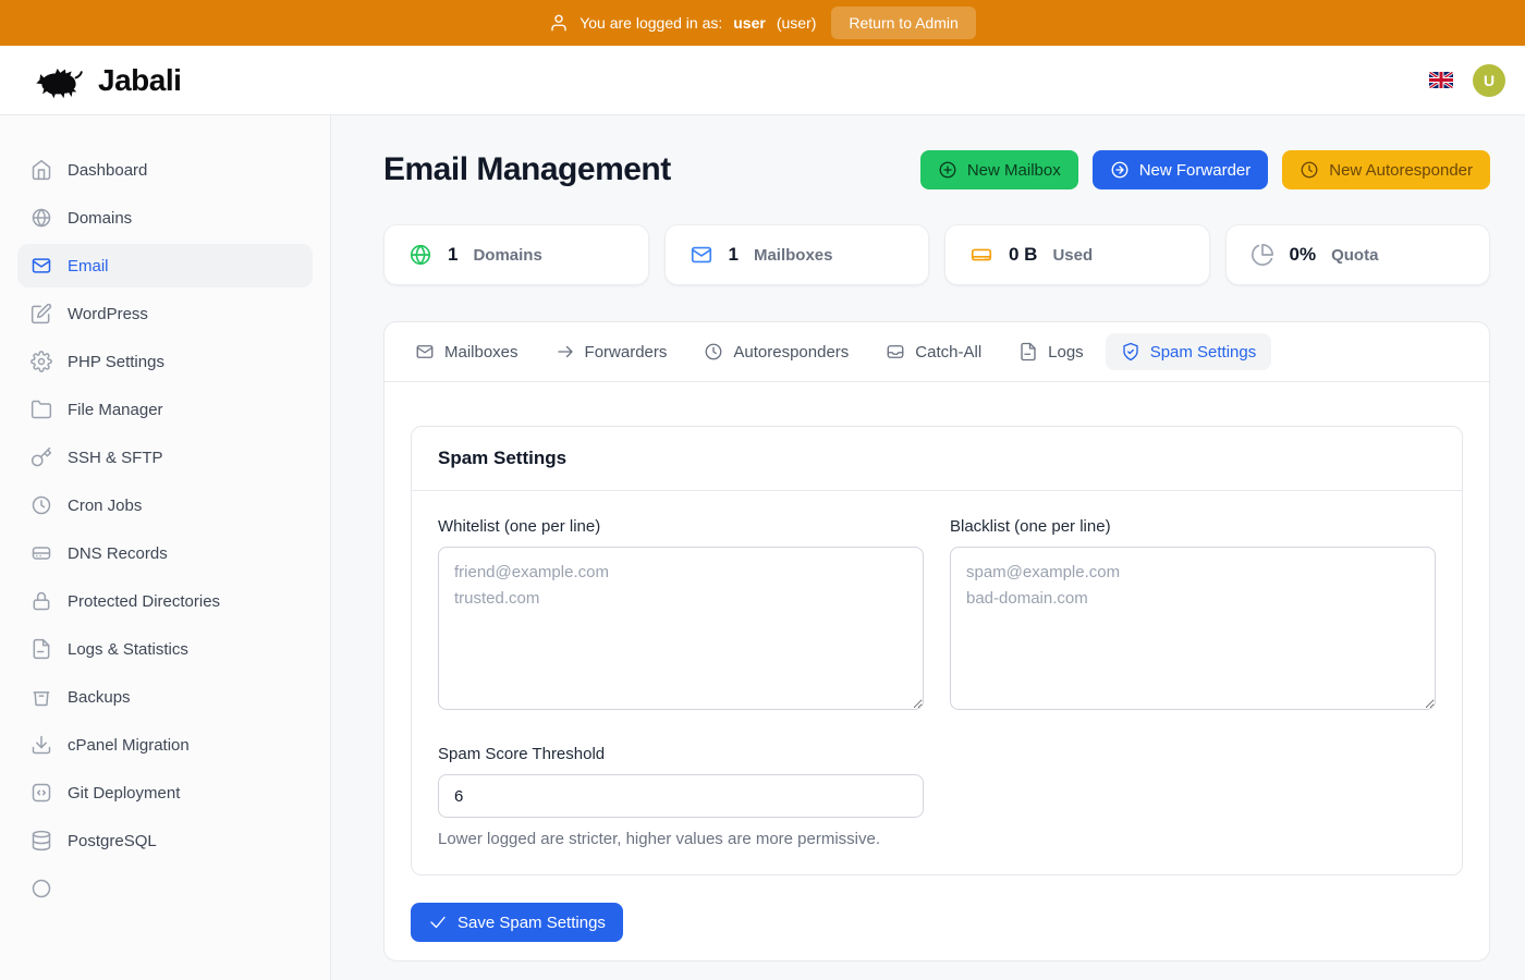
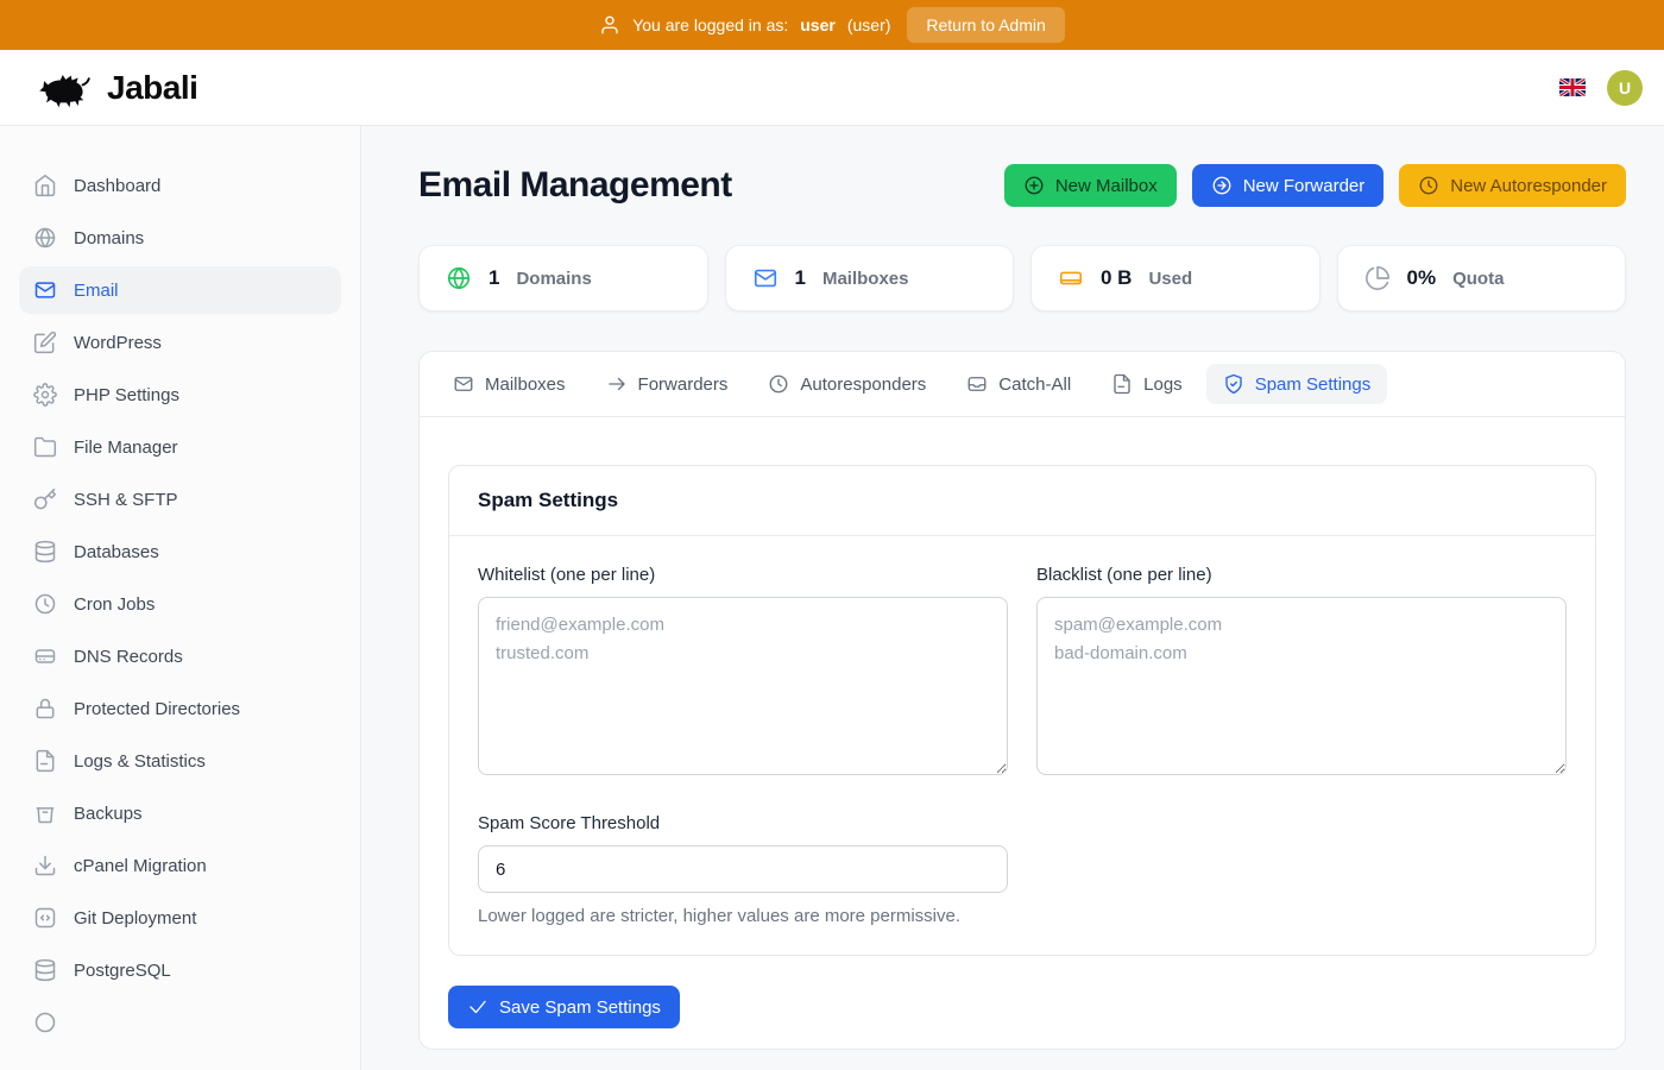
  You are logged in as:
  user
  (user)
  Return to Admin
  Jabali
  U
  Dashboard
  Domains
  Email
  WordPress
  PHP Settings
  File Manager
  SSH & SFTP
+ Databases
  Cron Jobs
  DNS Records
  Protected Directories
  Logs & Statistics
  Backups
  cPanel Migration
  Git Deployment
  PostgreSQL
  Email Management
  New Mailbox
  New Forwarder
  New Autoresponder
  1
  Domains
  1
  Mailboxes
  0 B
  Used
  0%
  Quota
  Mailboxes
  Forwarders
  Autoresponders
  Catch-All
  Logs
  Spam Settings
  Spam Settings
  Whitelist (one per line)
  friend@example.com
  trusted.com
  Blacklist (one per line)
  spam@example.com
  bad-domain.com
  Spam Score Threshold
  6
  Lower logged are stricter, higher values are more permissive.
  Save Spam Settings
